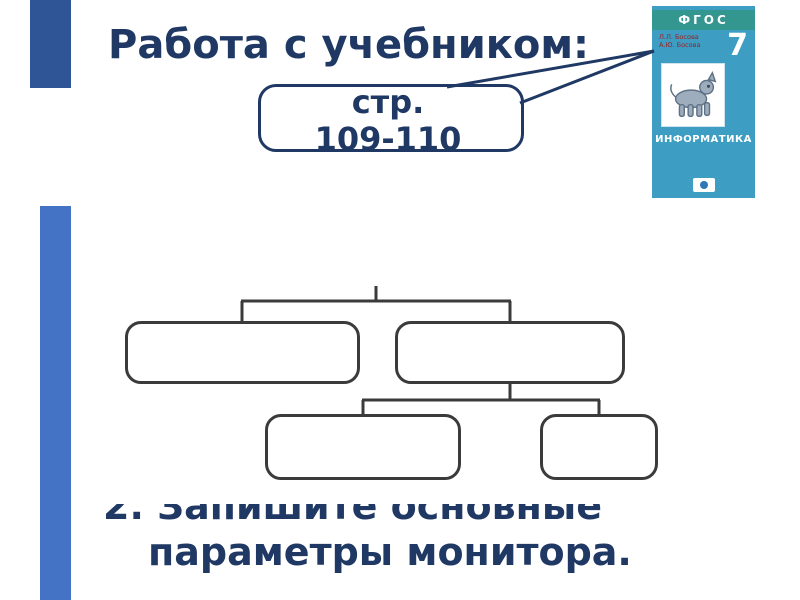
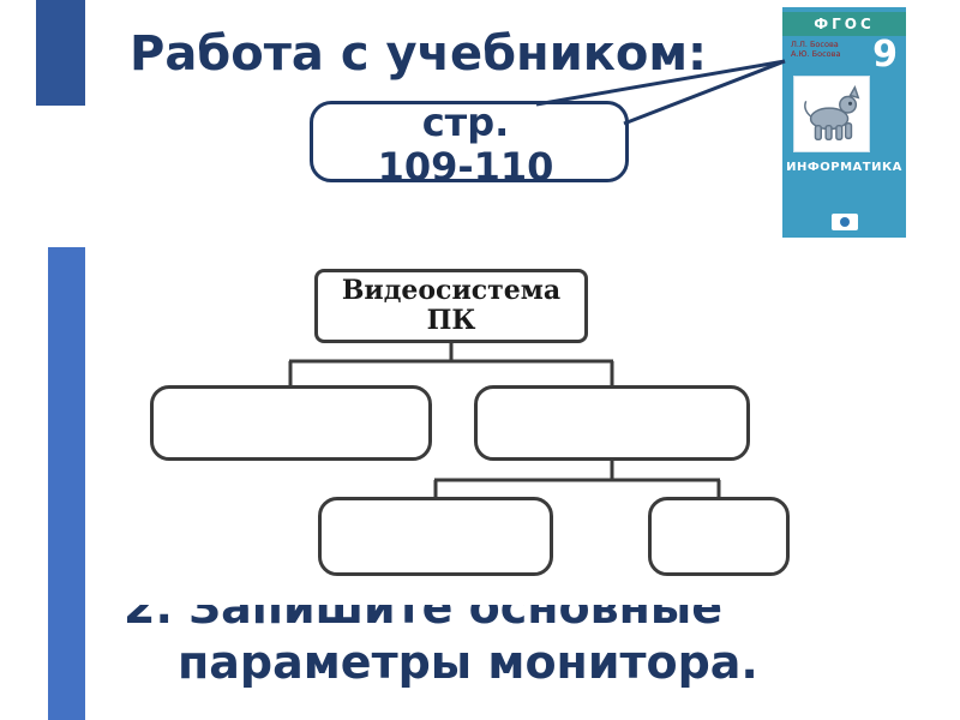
  Работа с учебником:
  ФГОС
  Л.Л. Босова
  А.Ю. Босова
- 7
+ 9
  ИНФОРМАТИКА
  стр.
  109-110
+ Видеосистема
+ ПК
  2. Запишите основные
  параметры монитора.
